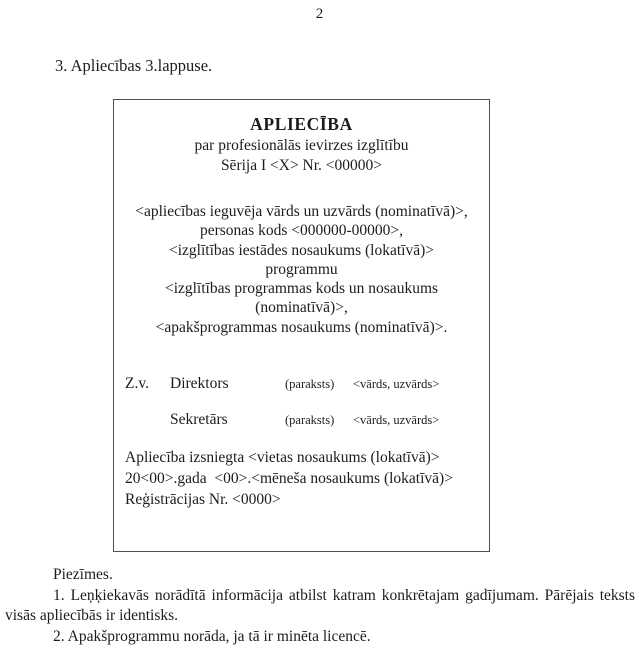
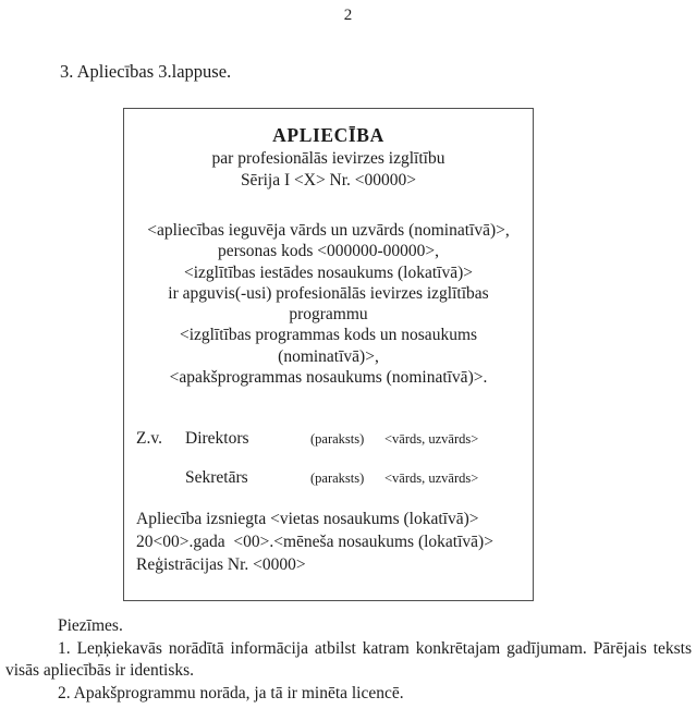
  2
  3. Apliecības 3.lappuse.
  APLIECĪBA
  par profesionālās ievirzes izglītību
  Sērija I <X> Nr. <00000>
  <apliecības ieguvēja vārds un uzvārds (nominatīvā)>,
  personas kods <000000-00000>,
  <izglītības iestādes nosaukums (lokatīvā)>
+ ir apguvis(-usi) profesionālās ievirzes izglītības
  programmu
  <izglītības programmas kods un nosaukums
  (nominatīvā)>,
  <apakšprogrammas nosaukums (nominatīvā)>.
  Z.v.
  Direktors
  (paraksts)
  <vārds, uzvārds>
  Sekretārs
  (paraksts)
  <vārds, uzvārds>
  Apliecība izsniegta <vietas nosaukums (lokatīvā)>
  20<00>.gada <00>.<mēneša nosaukums (lokatīvā)>
  Reģistrācijas Nr. <0000>
  Piezīmes.
  1. Leņķiekavās norādītā informācija atbilst katram konkrētajam gadījumam. Pārējais teksts visās apliecībās ir identisks.
  2. Apakšprogrammu norāda, ja tā ir minēta licencē.
